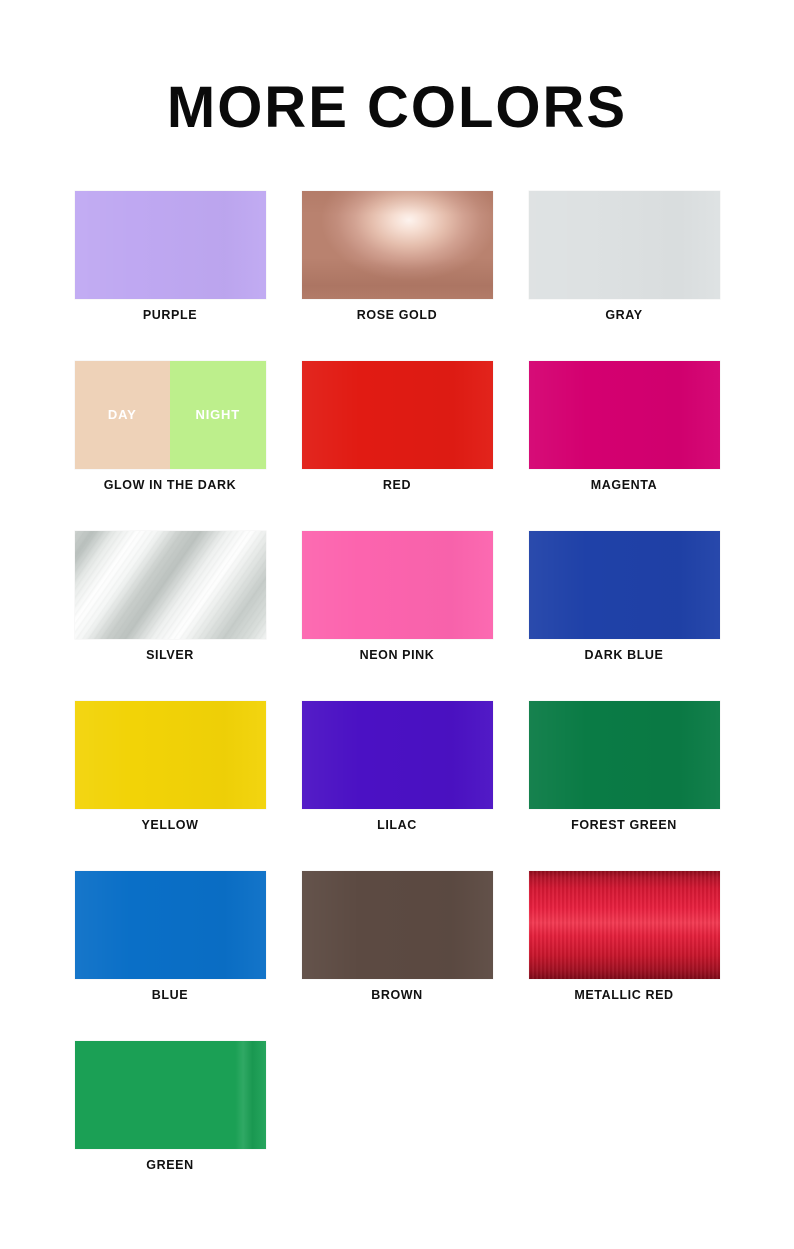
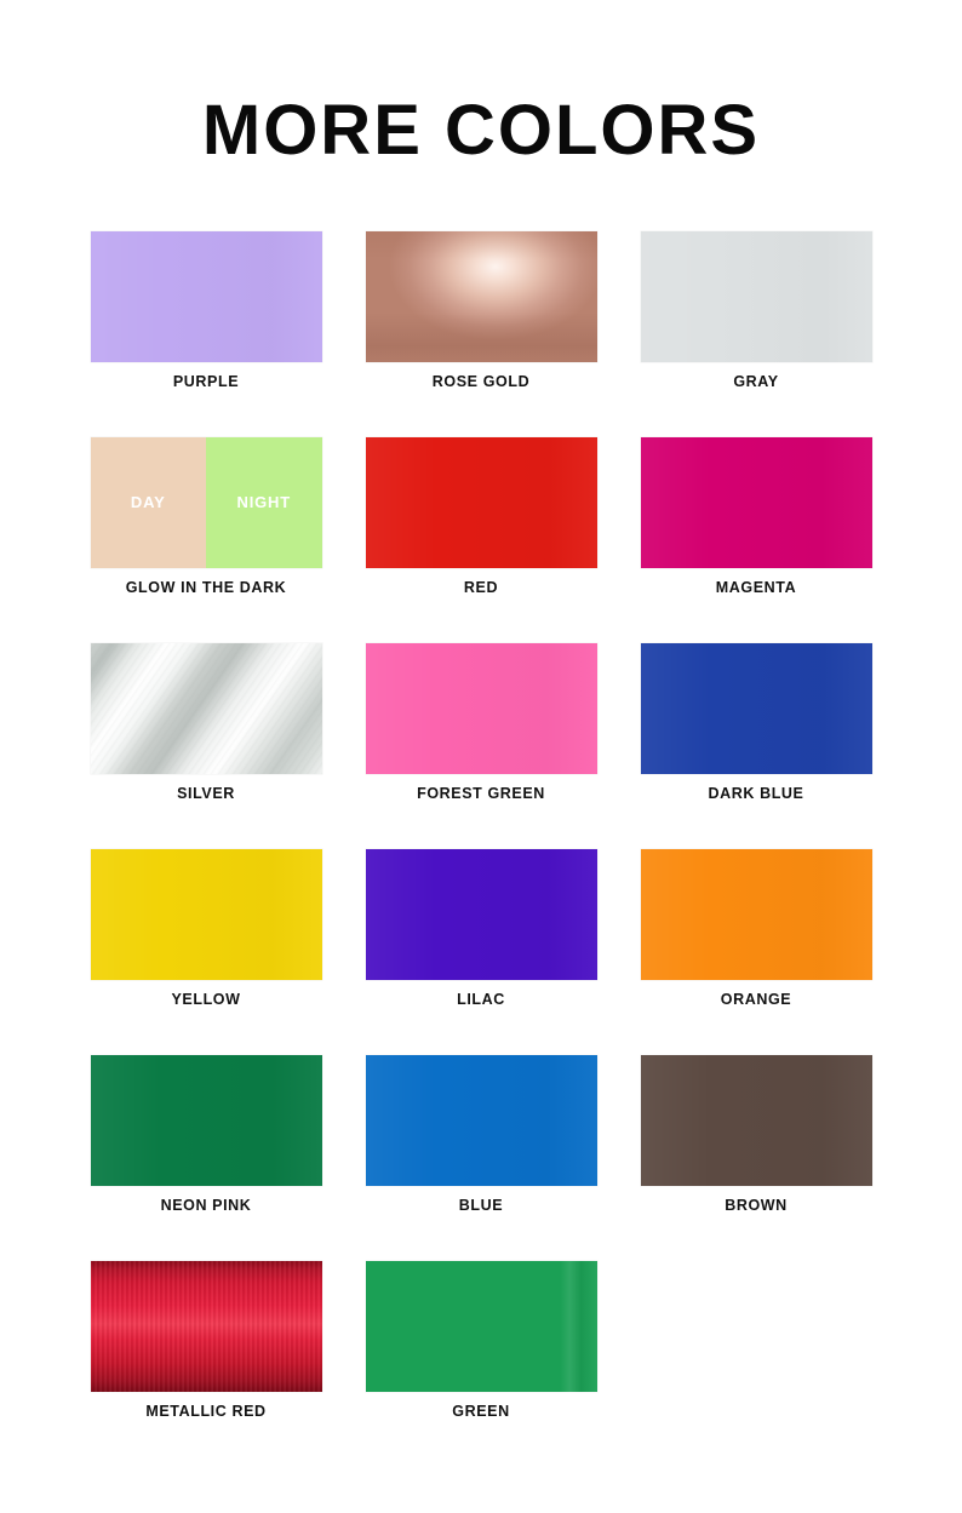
  MORE COLORS
  PURPLE
  ROSE GOLD
  GRAY
  DAY
  NIGHT
  GLOW IN THE DARK
  RED
  MAGENTA
  SILVER
- NEON PINK
+ FOREST GREEN
  DARK BLUE
  YELLOW
  LILAC
+ ORANGE
- FOREST GREEN
+ NEON PINK
  BLUE
  BROWN
  METALLIC RED
  GREEN
